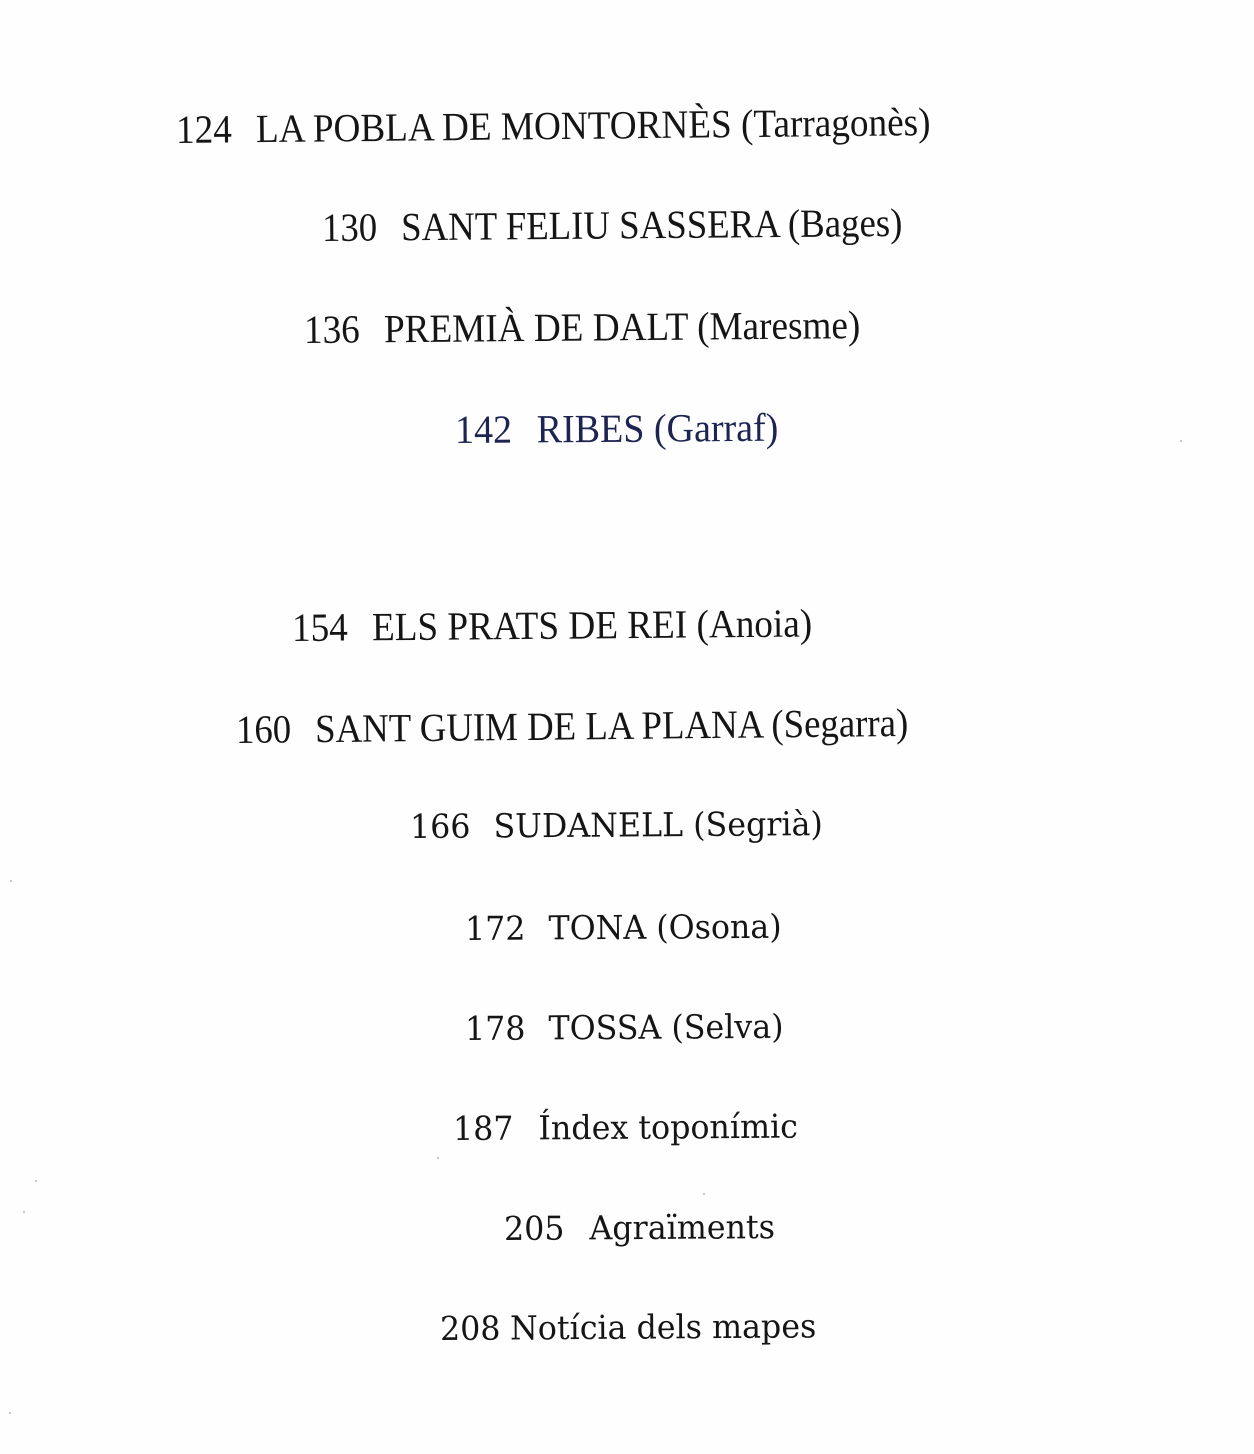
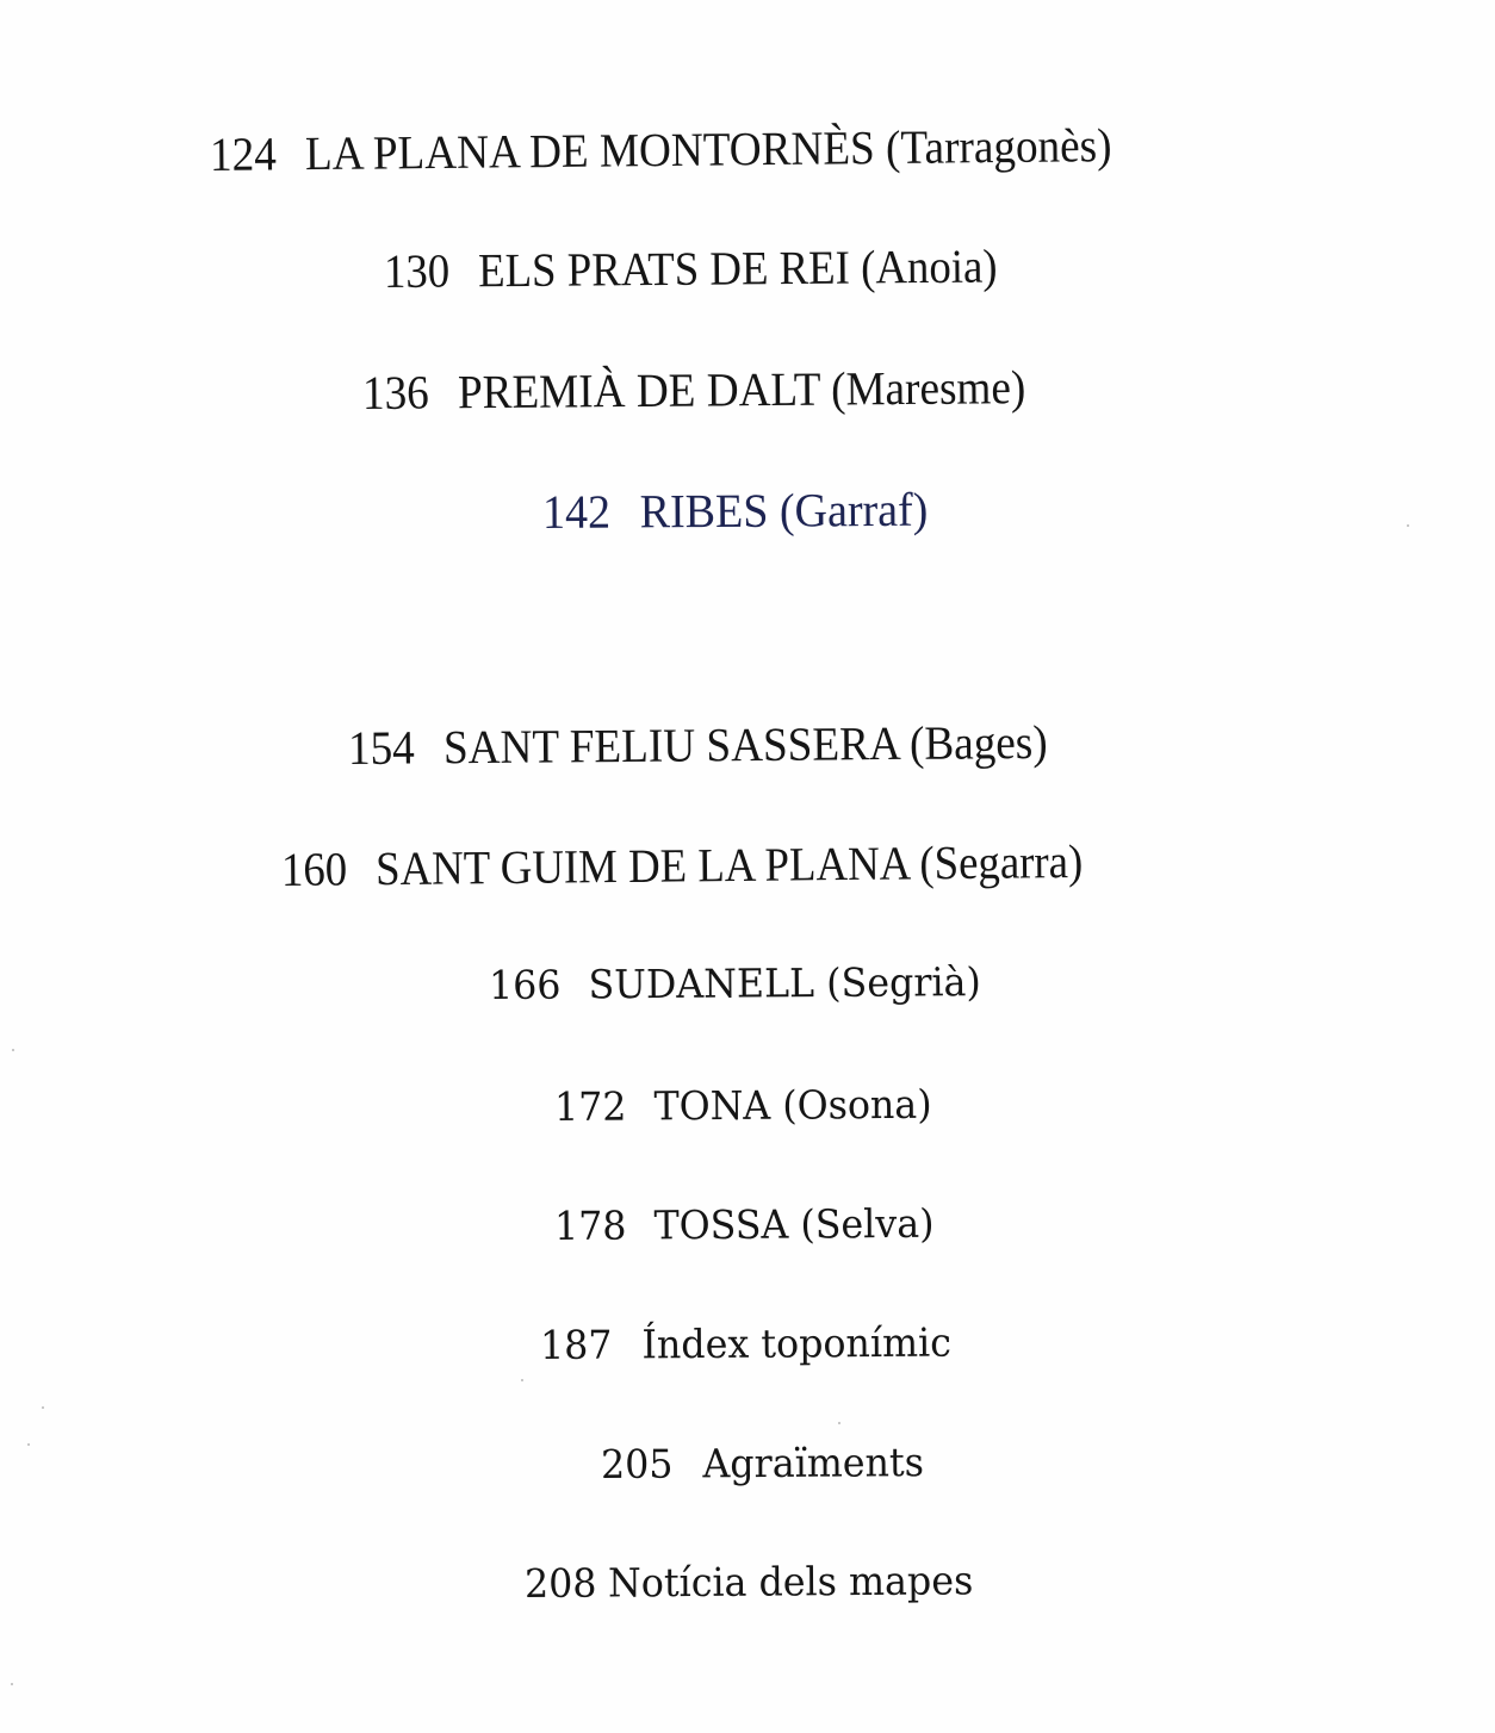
- 124 LA POBLA DE MONTORNÈS (Tarragonès)
+ 124 LA PLANA DE MONTORNÈS (Tarragonès)
- 130 SANT FELIU SASSERA (Bages)
+ 130 ELS PRATS DE REI (Anoia)
  136 PREMIÀ DE DALT (Maresme)
  142 RIBES (Garraf)
- 154 ELS PRATS DE REI (Anoia)
+ 154 SANT FELIU SASSERA (Bages)
  160 SANT GUIM DE LA PLANA (Segarra)
  166 SUDANELL (Segrià)
  172 TONA (Osona)
  178 TOSSA (Selva)
  187 Índex toponímic
  205 Agraïments
  208 Notícia dels mapes
